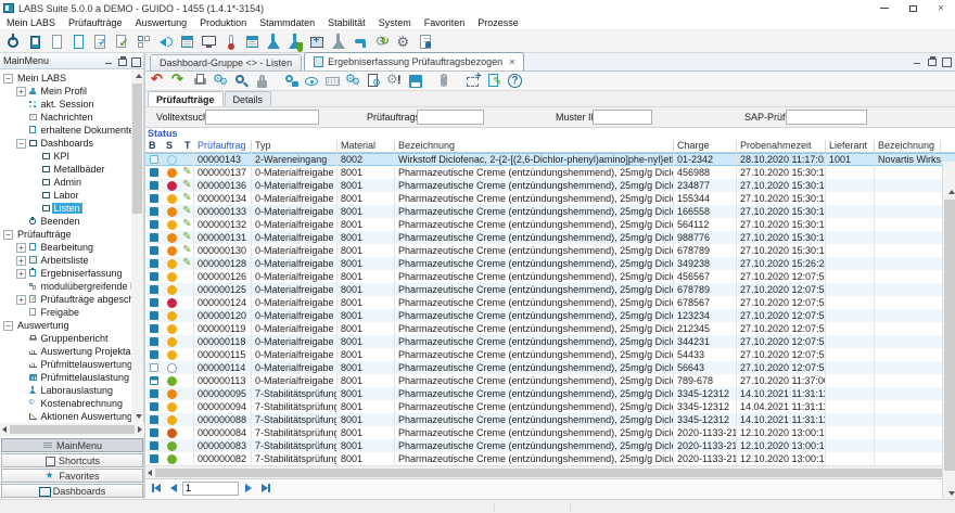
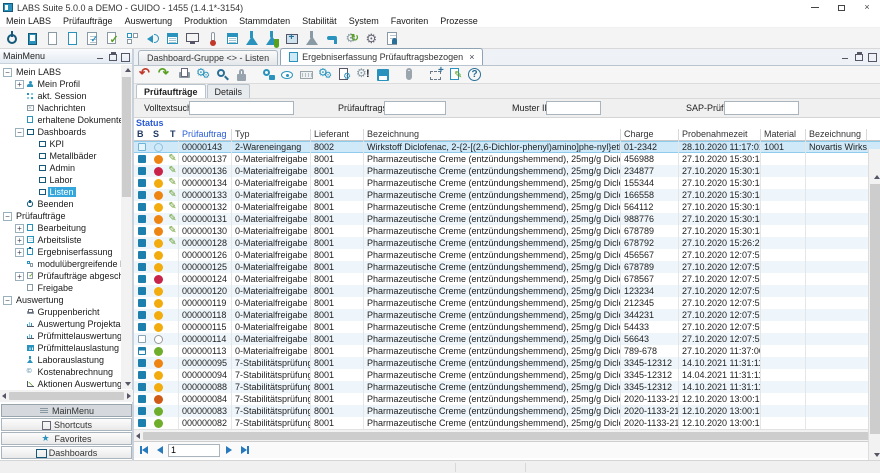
  LABS Suite 5.0.0 a DEMO - GUIDO - 1455 (1.4.1*-3154)
  ×
  Mein LABS
  Prüfaufträge
  Auswertung
  Produktion
  Stammdaten
  Stabilität
  System
  Favoriten
  Prozesse
  MainMenu
  Mein LABS
  Mein Profil
  akt. Session
  Nachrichten
  erhaltene Dokument
  Dashboards
  KPI
  Metallbäder
  Admin
  Labor
  Listen
  Beenden
  Prüfaufträge
  Bearbeitung
  Arbeitsliste
  Ergebniserfassung
  modulübergreifende
  Prüfaufträge abgesc
  Freigabe
  Auswertung
  Gruppenbericht
  Auswertung Projekta
  Prüfmittelauswertung
  Prüfmittelauslastung
  Laborauslastung
  Kostenabrechnung
  Aktionen Auswertung
  MainMenu
  Shortcuts
  ★
  Favorites
  Dashboards
  Dashboard-Gruppe <> - Listen
  Ergebniserfassung Prüfauftragsbezogen
  ×
  Prüfaufträge
  Details
  Volltextsuc
  Prüfauftrag
  Muster I
  SAP-Prüf
  Status
  B
  S
  T
  Prüfauftrag
  Typ
- Material
+ Lieferant
  Bezeichnung
  Charge
  Probenahmezeit
- Lieferant
+ Material
  Bezeichnung
  00000143
  2-Wareneingang
  8002
  Wirkstoff Diclofenac, 2-{2-[(2,6-Dichlor-phenyl)amino]phe-nyl}et
  01-2342
  28.10.2020 11:17:0
  1001
  Novartis Wirks
  ✎
  000000137
  0-Materialfreigabe
  8001
  Pharmazeutische Creme (entzündungshemmend), 25mg/g Dicl
  456988
  27.10.2020 15:30:1
  ✎
  000000136
  0-Materialfreigabe
  8001
  Pharmazeutische Creme (entzündungshemmend), 25mg/g Dicl
  234877
  27.10.2020 15:30:1
  ✎
  000000134
  0-Materialfreigabe
  8001
  Pharmazeutische Creme (entzündungshemmend), 25mg/g Dicl
  155344
  27.10.2020 15:30:1
  ✎
  000000133
  0-Materialfreigabe
  8001
  Pharmazeutische Creme (entzündungshemmend), 25mg/g Dicl
  166558
  27.10.2020 15:30:1
  ✎
  000000132
  0-Materialfreigabe
  8001
  Pharmazeutische Creme (entzündungshemmend), 25mg/g Dicl
  564112
  27.10.2020 15:30:1
  ✎
  000000131
  0-Materialfreigabe
  8001
  Pharmazeutische Creme (entzündungshemmend), 25mg/g Dicl
  988776
  27.10.2020 15:30:1
  ✎
  000000130
  0-Materialfreigabe
  8001
  Pharmazeutische Creme (entzündungshemmend), 25mg/g Dicl
  678789
  27.10.2020 15:30:1
  ✎
  000000128
  0-Materialfreigabe
  8001
  Pharmazeutische Creme (entzündungshemmend), 25mg/g Dicl
- 349238
+ 678792
  27.10.2020 15:26:2
  000000126
  0-Materialfreigabe
  8001
  Pharmazeutische Creme (entzündungshemmend), 25mg/g Dicl
  456567
  27.10.2020 12:07:5
  000000125
  0-Materialfreigabe
  8001
  Pharmazeutische Creme (entzündungshemmend), 25mg/g Dicl
  678789
  27.10.2020 12:07:5
  000000124
  0-Materialfreigabe
  8001
  Pharmazeutische Creme (entzündungshemmend), 25mg/g Dicl
  678567
  27.10.2020 12:07:5
  000000120
  0-Materialfreigabe
  8001
  Pharmazeutische Creme (entzündungshemmend), 25mg/g Dicl
  123234
  27.10.2020 12:07:5
  000000119
  0-Materialfreigabe
  8001
  Pharmazeutische Creme (entzündungshemmend), 25mg/g Dicl
  212345
  27.10.2020 12:07:5
  000000118
  0-Materialfreigabe
  8001
  Pharmazeutische Creme (entzündungshemmend), 25mg/g Dicl
  344231
  27.10.2020 12:07:5
  000000115
  0-Materialfreigabe
  8001
  Pharmazeutische Creme (entzündungshemmend), 25mg/g Dicl
  54433
  27.10.2020 12:07:5
  000000114
  0-Materialfreigabe
  8001
  Pharmazeutische Creme (entzündungshemmend), 25mg/g Dicl
  56643
  27.10.2020 12:07:5
  000000113
  0-Materialfreigabe
  8001
  Pharmazeutische Creme (entzündungshemmend), 25mg/g Dicl
  789-678
  27.10.2020 11:37:0
  000000095
  7-Stabilitätsprüfung
  8001
  Pharmazeutische Creme (entzündungshemmend), 25mg/g Dicl
  3345-12312
  14.10.2021 11:31:11
  000000094
  7-Stabilitätsprüfung
  8001
  Pharmazeutische Creme (entzündungshemmend), 25mg/g Dicl
  3345-12312
  14.04.2021 11:31:11
  000000088
  7-Stabilitätsprüfung
  8001
  Pharmazeutische Creme (entzündungshemmend), 25mg/g Dicl
  3345-12312
  14.10.2021 11:31:11
  000000084
  7-Stabilitätsprüfung
  8001
  Pharmazeutische Creme (entzündungshemmend), 25mg/g Dicl
  2020-1133-21
  12.10.2020 13:00:1
  000000083
  7-Stabilitätsprüfung
  8001
  Pharmazeutische Creme (entzündungshemmend), 25mg/g Dicl
  2020-1133-21
  12.10.2020 13:00:1
  000000082
  7-Stabilitätsprüfung
  8001
  Pharmazeutische Creme (entzündungshemmend), 25mg/g Dicl
  2020-1133-21
  12.10.2020 13:00:1
  1
